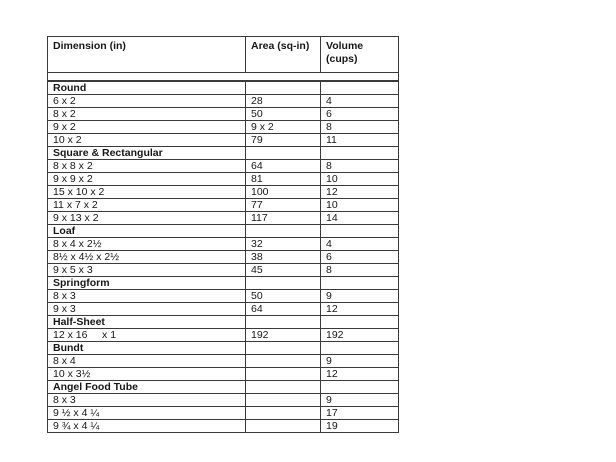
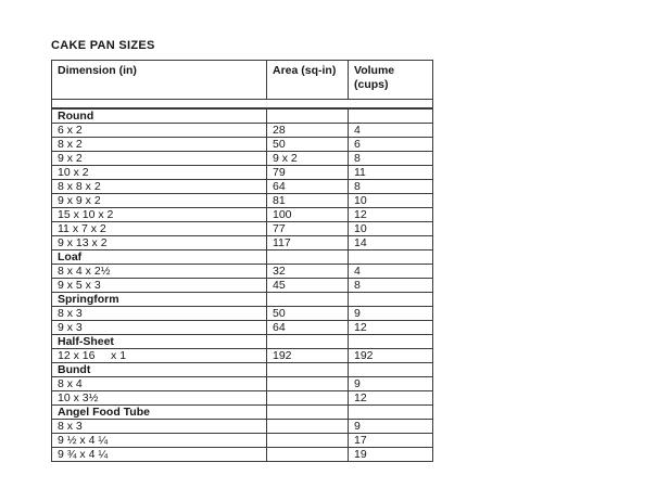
+ CAKE PAN SIZES
  Dimension (in)	Area (sq-in)	Volume (cups)
  Round
  6 x 2	28	4
  8 x 2	50	6
  9 x 2	9 x 2	8
  10 x 2	79	11
- Square & Rectangular
  8 x 8 x 2	64	8
  9 x 9 x 2	81	10
  15 x 10 x 2	100	12
  11 x 7 x 2	77	10
  9 x 13 x 2	117	14
  Loaf
  8 x 4 x 2½	32	4
- 8½ x 4½ x 2½	38	6
  9 x 5 x 3	45	8
  Springform
  8 x 3	50	9
  9 x 3	64	12
  Half-Sheet
  12 x 16 x 1	192	192
  Bundt
  8 x 4		9
  10 x 3½		12
  Angel Food Tube
  8 x 3		9
  9 ½ x 4 ¼		17
  9 ¾ x 4 ¼		19
